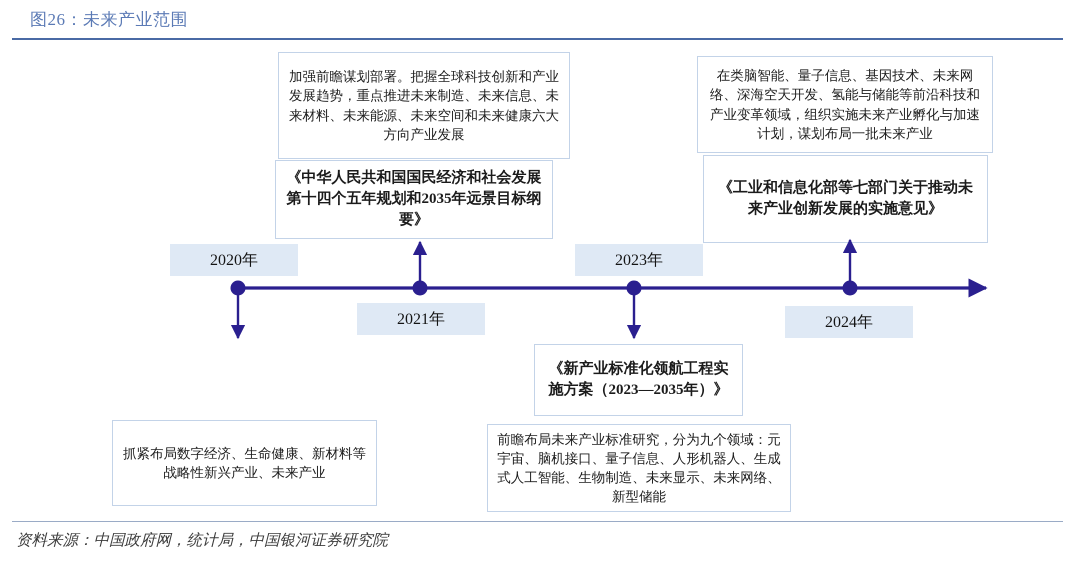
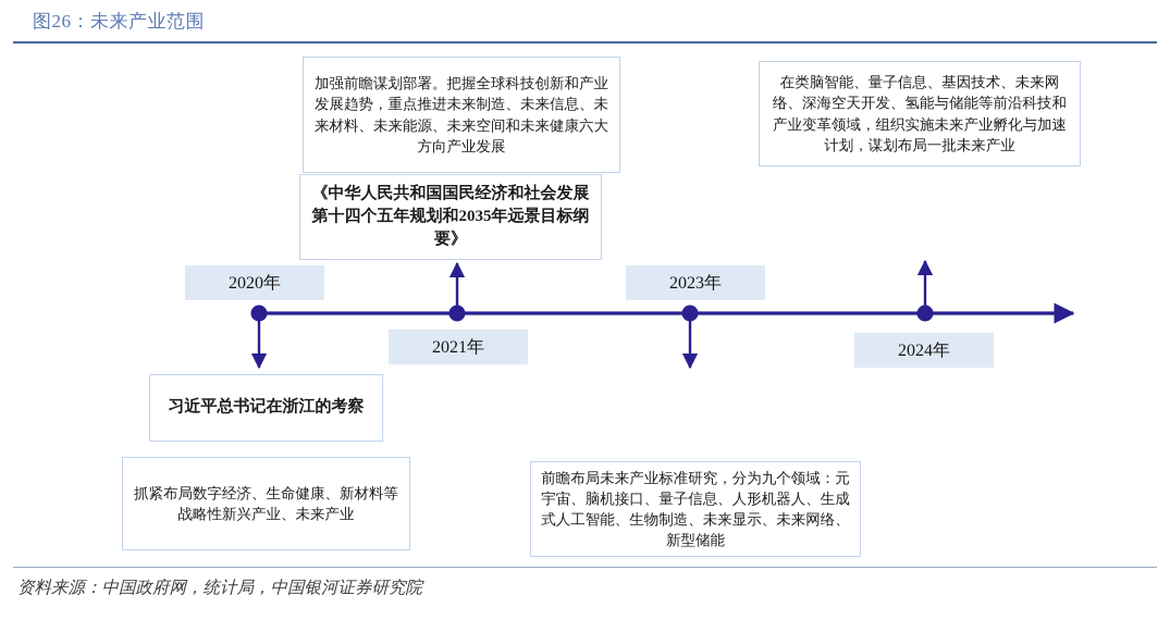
  图26：未来产业范围
  加强前瞻谋划部署。把握全球科技创新和产业发展趋势，重点推进未来制造、未来信息、未来材料、未来能源、未来空间和未来健康六大方向产业发展
  《中华人民共和国国民经济和社会发展第十四个五年规划和2035年远景目标纲要》
  在类脑智能、量子信息、基因技术、未来网络、深海空天开发、氢能与储能等前沿科技和产业变革领域，组织实施未来产业孵化与加速计划，谋划布局一批未来产业
- 《工业和信息化部等七部门关于推动未来产业创新发展的实施意见》
  2020年
  2021年
  2023年
  2024年
+ 习近平总书记在浙江的考察
  抓紧布局数字经济、生命健康、新材料等战略性新兴产业、未来产业
- 《新产业标准化领航工程实施方案（2023—2035年）》
  前瞻布局未来产业标准研究，分为九个领域：元宇宙、脑机接口、量子信息、人形机器人、生成式人工智能、生物制造、未来显示、未来网络、新型储能
  资料来源：中国政府网，统计局，中国银河证券研究院
